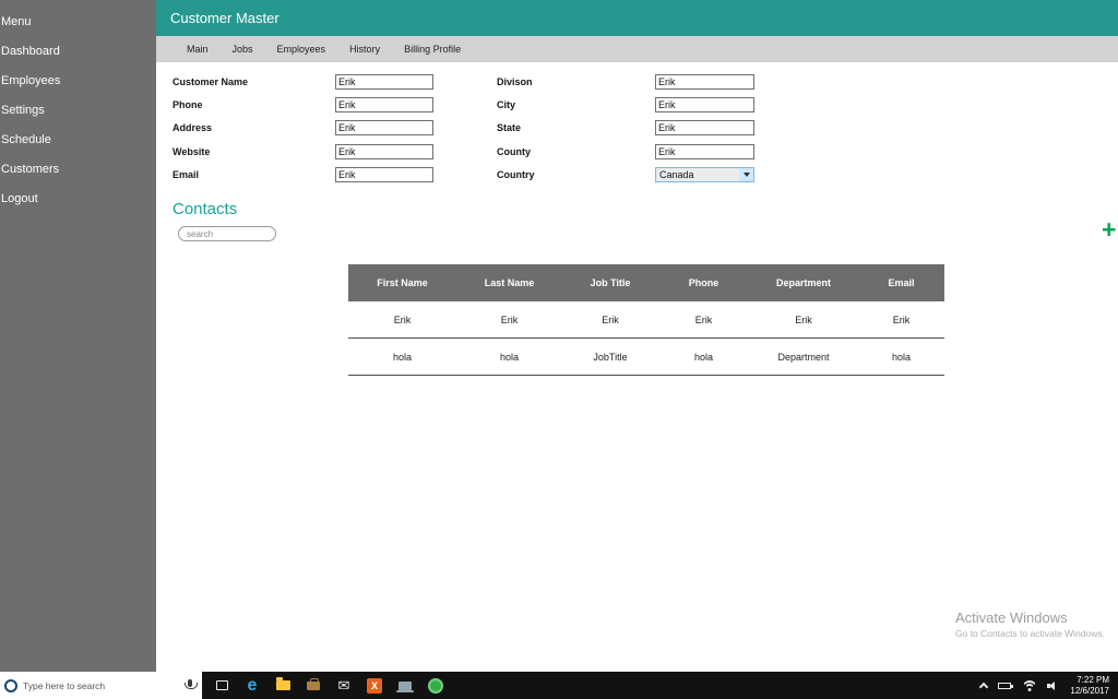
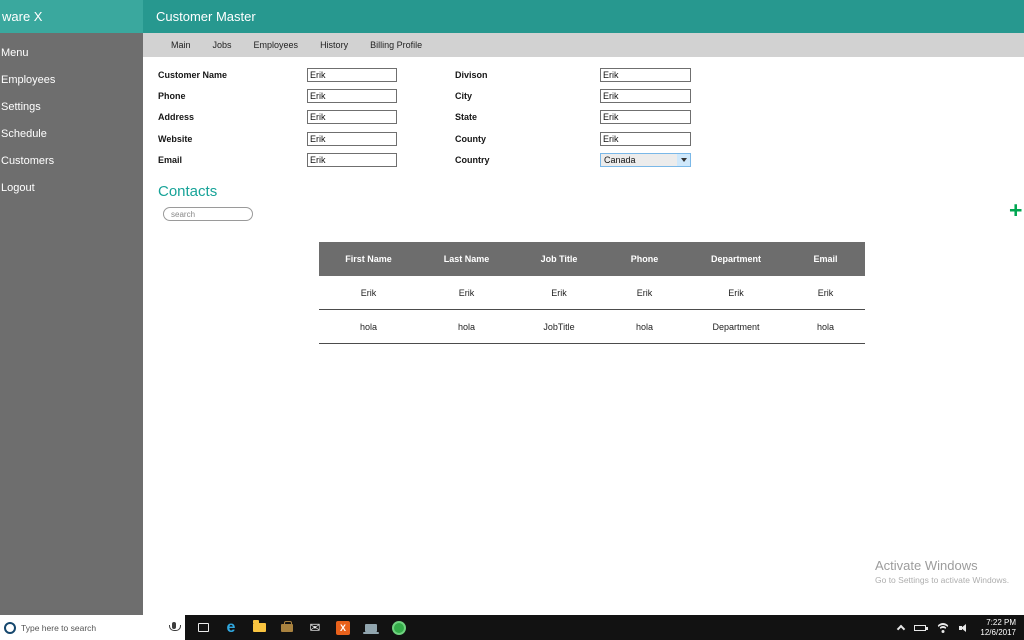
+ ware X
  Menu
- Dashboard
  Employees
  Settings
  Schedule
  Customers
  Logout
  Customer Master
  Main
  Jobs
  Employees
  History
  Billing Profile
  Customer Name
  Erik
  Phone
  Erik
  Address
  Erik
  Website
  Erik
  Email
  Erik
  Divison
  Erik
  City
  Erik
  State
  Erik
  County
  Erik
  Country
  Canada
  Contacts
  search
  +
  First Name
  Last Name
  Job Title
  Phone
  Department
  Email
  Erik
  Erik
  Erik
  Erik
  Erik
  Erik
  hola
  hola
  JobTitle
  hola
  Department
  hola
  Activate Windows
- Go to Contacts to activate Windows.
+ Go to Settings to activate Windows.
  Type here to search
  e
  ✉
  X
  7:22 PM
  12/6/2017
